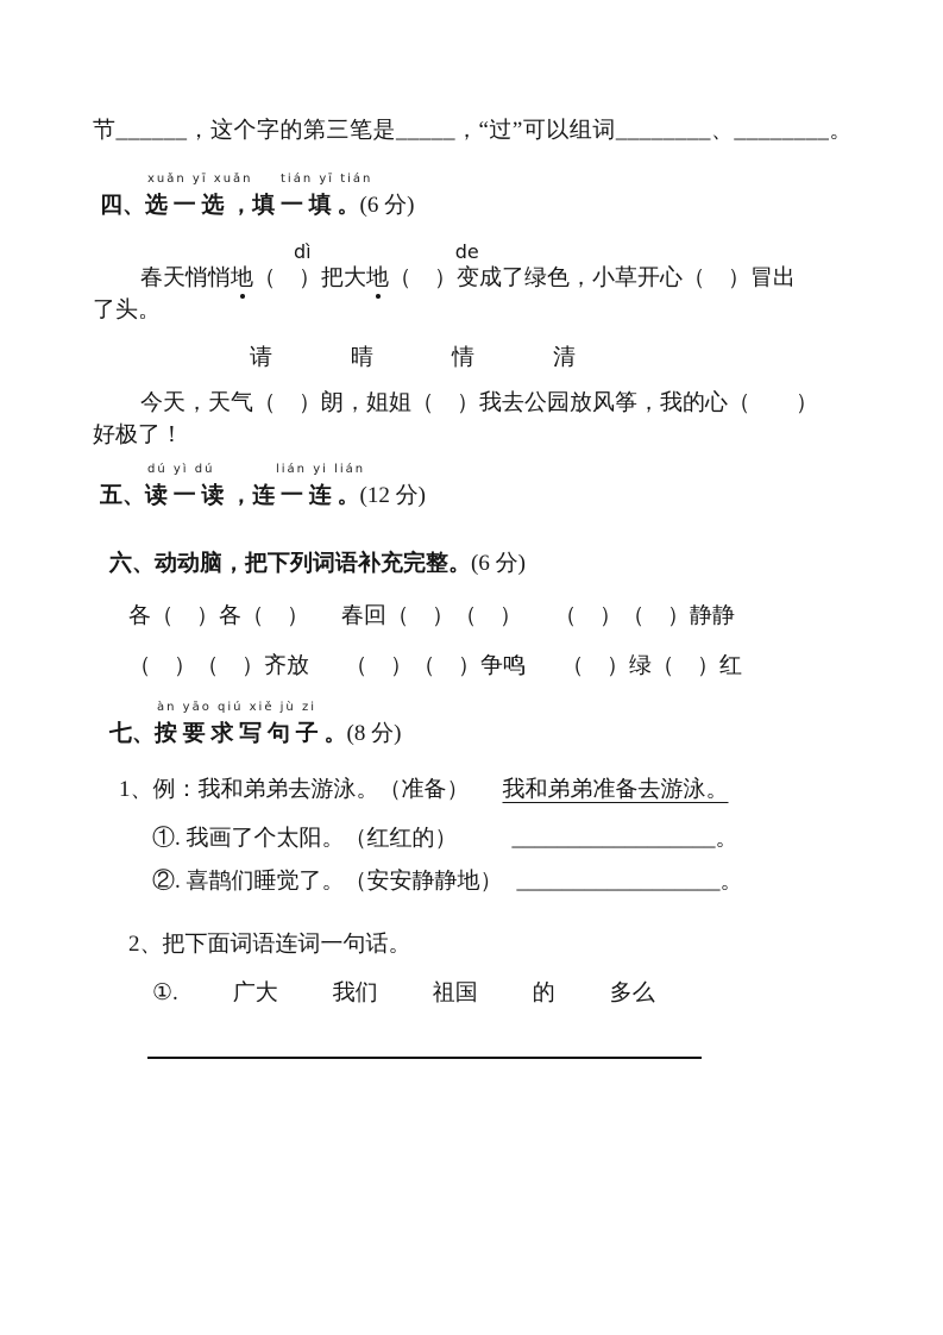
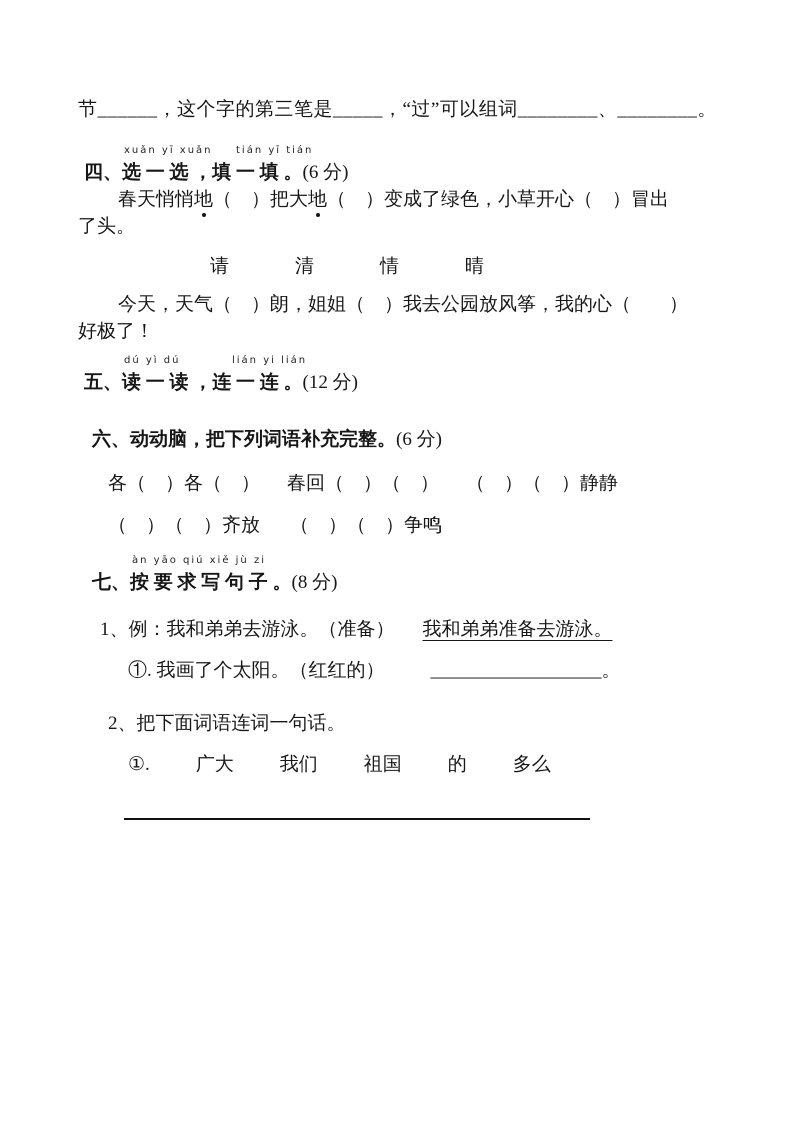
  节______，这个字的第三笔是_____，“过”可以组词________、________。
  xuǎn yī xuǎn
  tián yī tián
  四、选 一 选 ，填 一 填 。(6 分)
- dì de
  春天悄悄地（ ）把大地（ ）变成了绿色，小草开心（ ）冒出
  了头。
  请
- 晴
+ 清
  情
- 清
+ 晴
  今天，天气（ ）朗，姐姐（ ）我去公园放风筝，我的心（ ）
  好极了！
  dú yì dú
  lián yi lián
  五、读 一 读 ，连 一 连 。(12 分)
  六、动动脑，把下列词语补充完整。(6 分)
  各（ ）各（ ）
  春回（ ）（ ）
  （ ）（ ）静静
  （ ）（ ）齐放
  （ ）（ ）争鸣
- （ ）绿（ ）红
  àn yāo qiú xiě jù zi
  七、按 要 求 写 句 子 。(8 分)
  1、例：我和弟弟去游泳。（准备） 我和弟弟准备去游泳。
  ①. 我画了个太阳。（红红的） __________________。
- ②. 喜鹊们睡觉了。（安安静静地） __________________。
  2、把下面词语连词一句话。
  ①.
  广大
  我们
  祖国
  的
  多么
